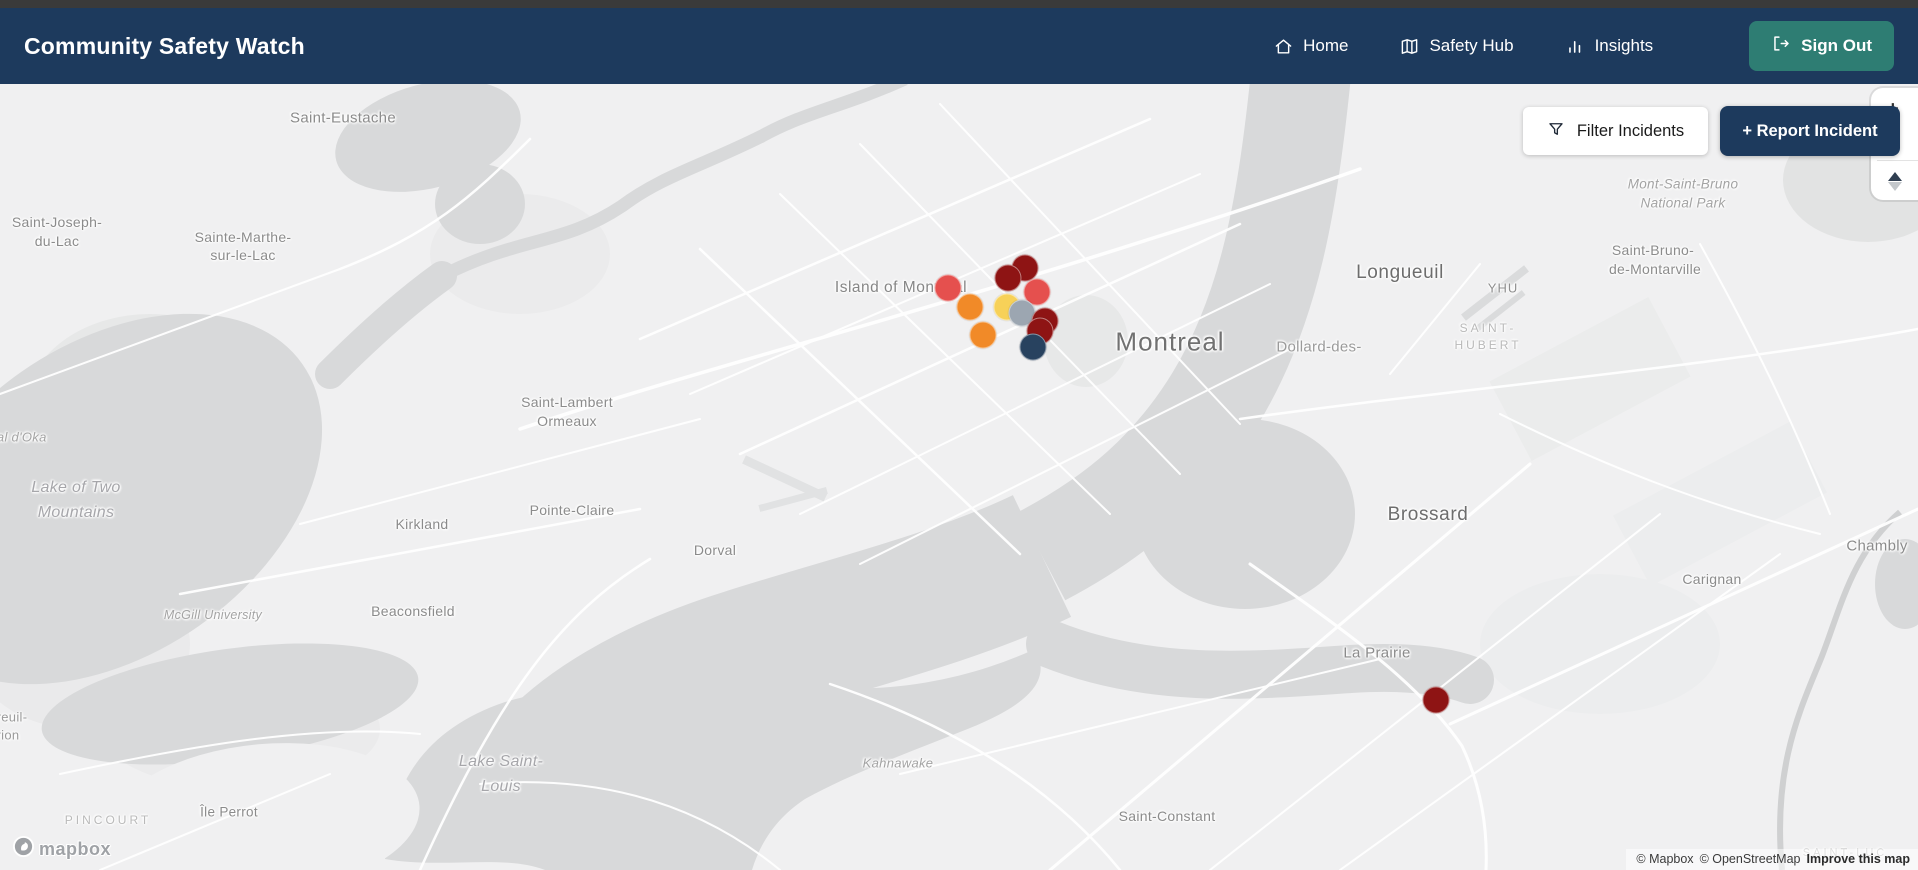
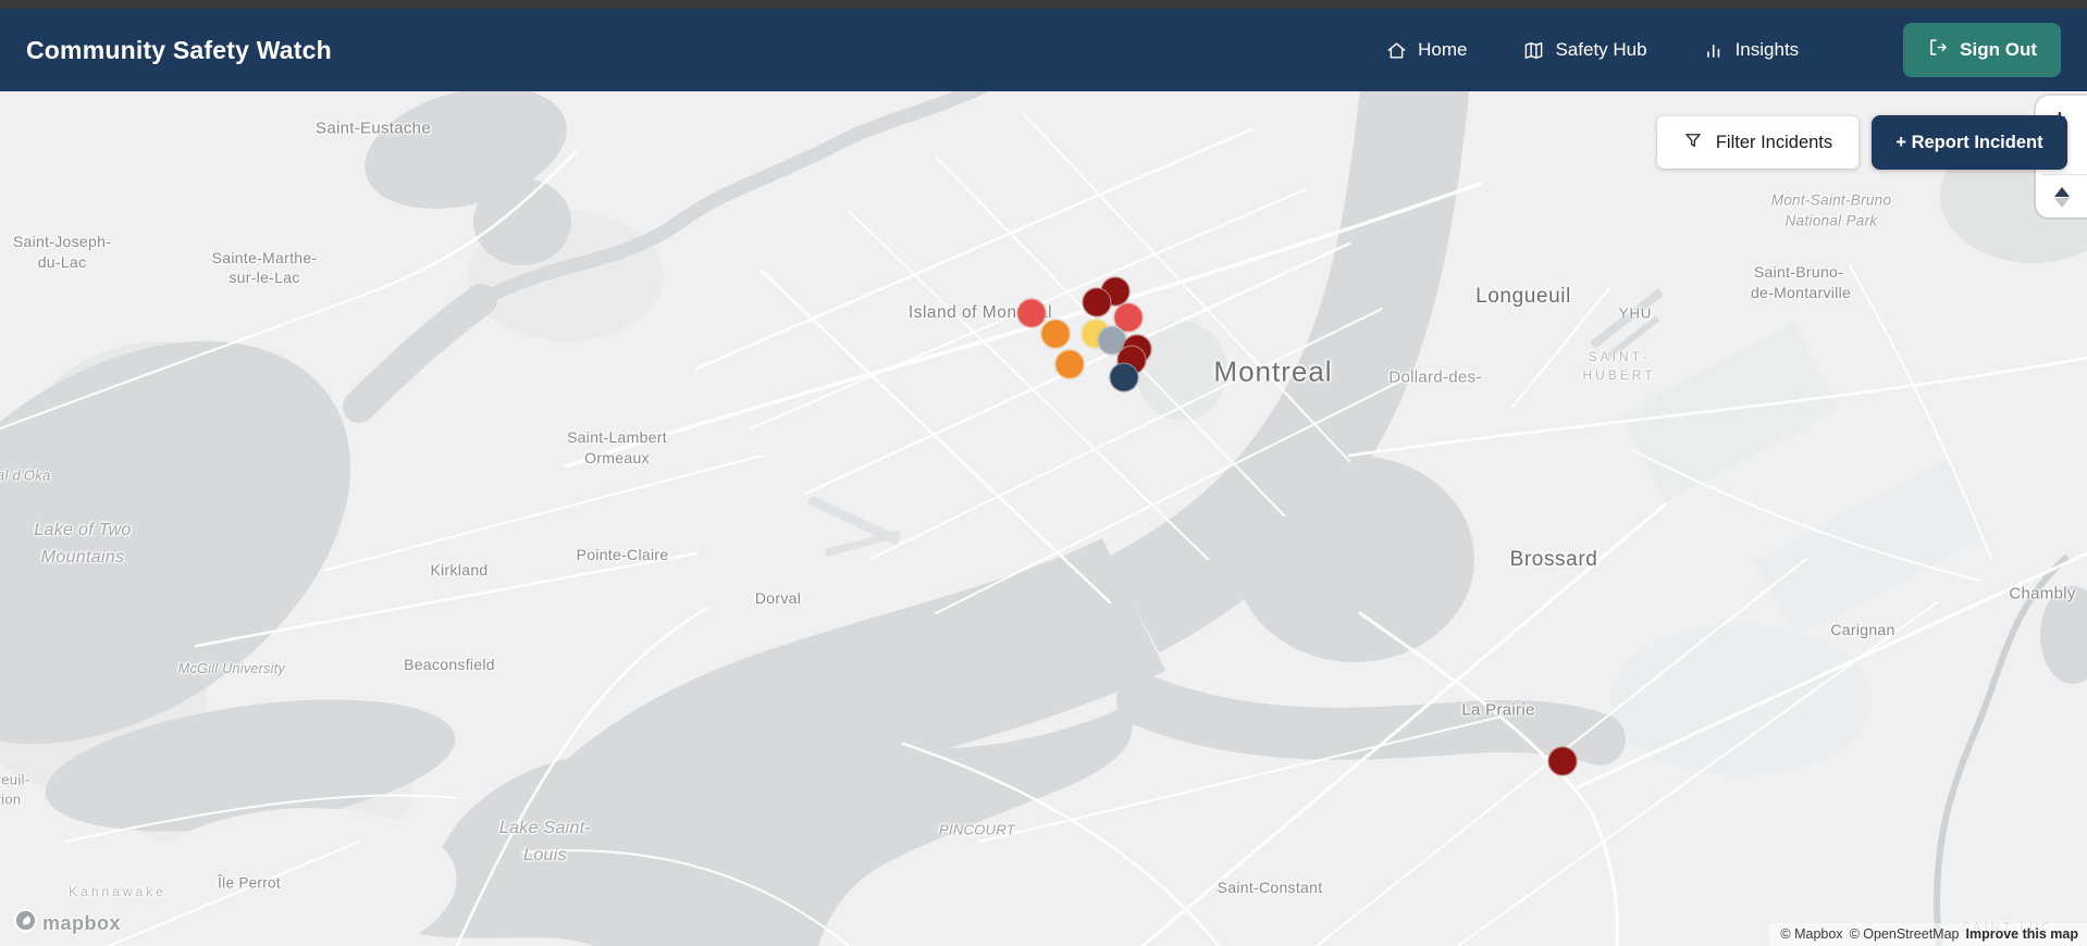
  Community Safety Watch
  Home
  Safety Hub
  Insights
  Sign Out
  Saint-Eustache
  Sainte-Marthe-
  sur-le-Lac
  Saint-Joseph-
  du-Lac
  al d'Oka
  Lake of Two
  Mountains
  Saint-Lambert
  Ormeaux
  Pointe-Claire
  Kirkland
  Dorval
  McGill University
  Beaconsfield
  Island of Monl
  Montreal
  Longueuil
  YHU
  SAINT-
  HUBERT
  Dollard-des-
  Mont-Saint-Bruno
  National Park
  Saint-Bruno-
  de-Montarville
  Brossard
  Carignan
  Chambly
  La Prairie
- Kahnawake
+ PINCOURT
  Saint-Constant
- PINCOURT
+ Kahnawake
  Île Perrot
  Lake Saint-
  Louis
  euil-
  ion
  SAINT-LUC
  Filter Incidents
  + Report Incident
  mapbox
  © Mapbox
  © OpenStreetMap
  Improve this map
